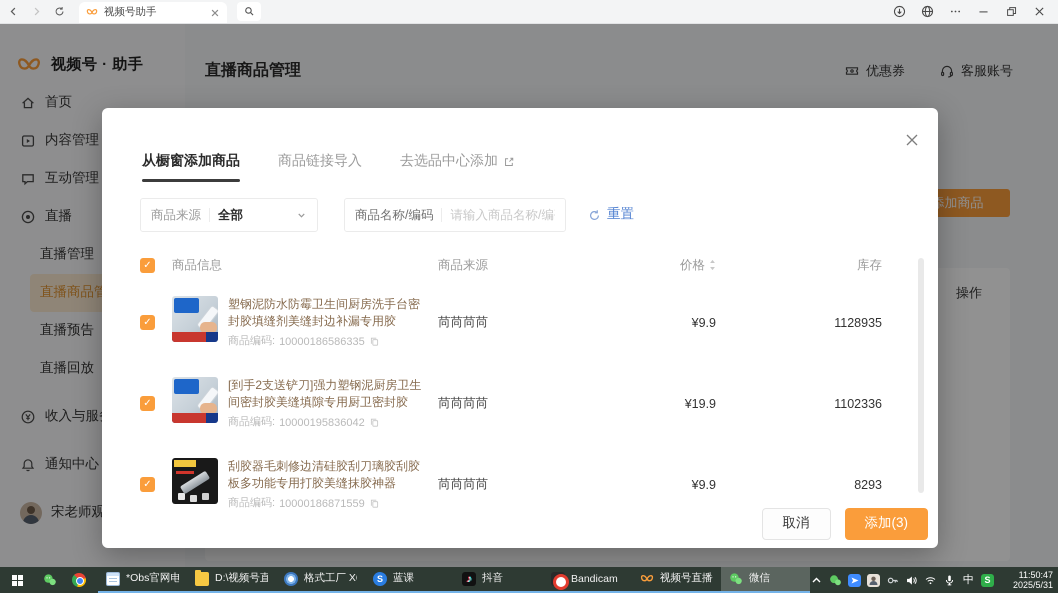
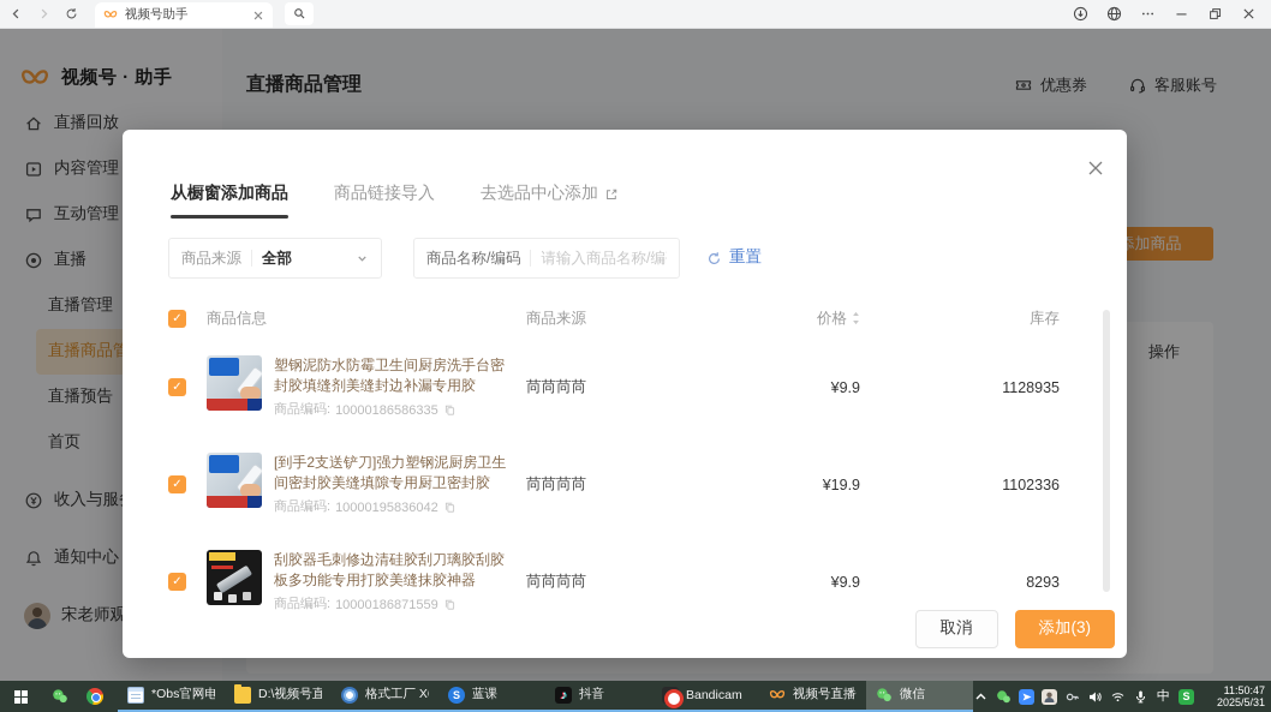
  视频号助手
  视频号 · 助手
- 首页
+ 直播回放
  内容管理
  互动管理
  直播
  直播管理
  直播商品管
  直播预告
- 直播回放
+ 首页
  收入与服
  通知中心
  宋老师观
  直播商品管理
  优惠券
  客服账号
  添加商品
  操作
  从橱窗添加商品
  商品链接导入
  去选品中心添加
  商品来源
  全部
  商品名称/编码
  请输入商品名称/编
  重置
  ✓
  商品信息
  商品来源
  价格
  库存
  ✓
  塑钢泥防水防霉卫生间厨房洗手台密封胶填缝剂美缝封边补漏专用胶
  商品编码:
  10000186586335
  苘苘苘苘
  ¥9.9
  1128935
  ✓
  [到手2支送铲刀]强力塑钢泥厨房卫生间密封胶美缝填隙专用厨卫密封胶
  商品编码:
  10000195836042
  苘苘苘苘
  ¥19.9
  1102336
  ✓
  刮胶器毛刺修边清硅胶刮刀璃胶刮胶板多功能专用打胶美缝抹胶神器
  商品编码:
  10000186871559
  苘苘苘苘
  ¥9.9
  8293
  取消
  添加(3)
  S
  蓝课
  ♪
  抖音
  Bandicam
  视频号直播
  微信
  中
  S
  11:50:47
  2025/5/31
